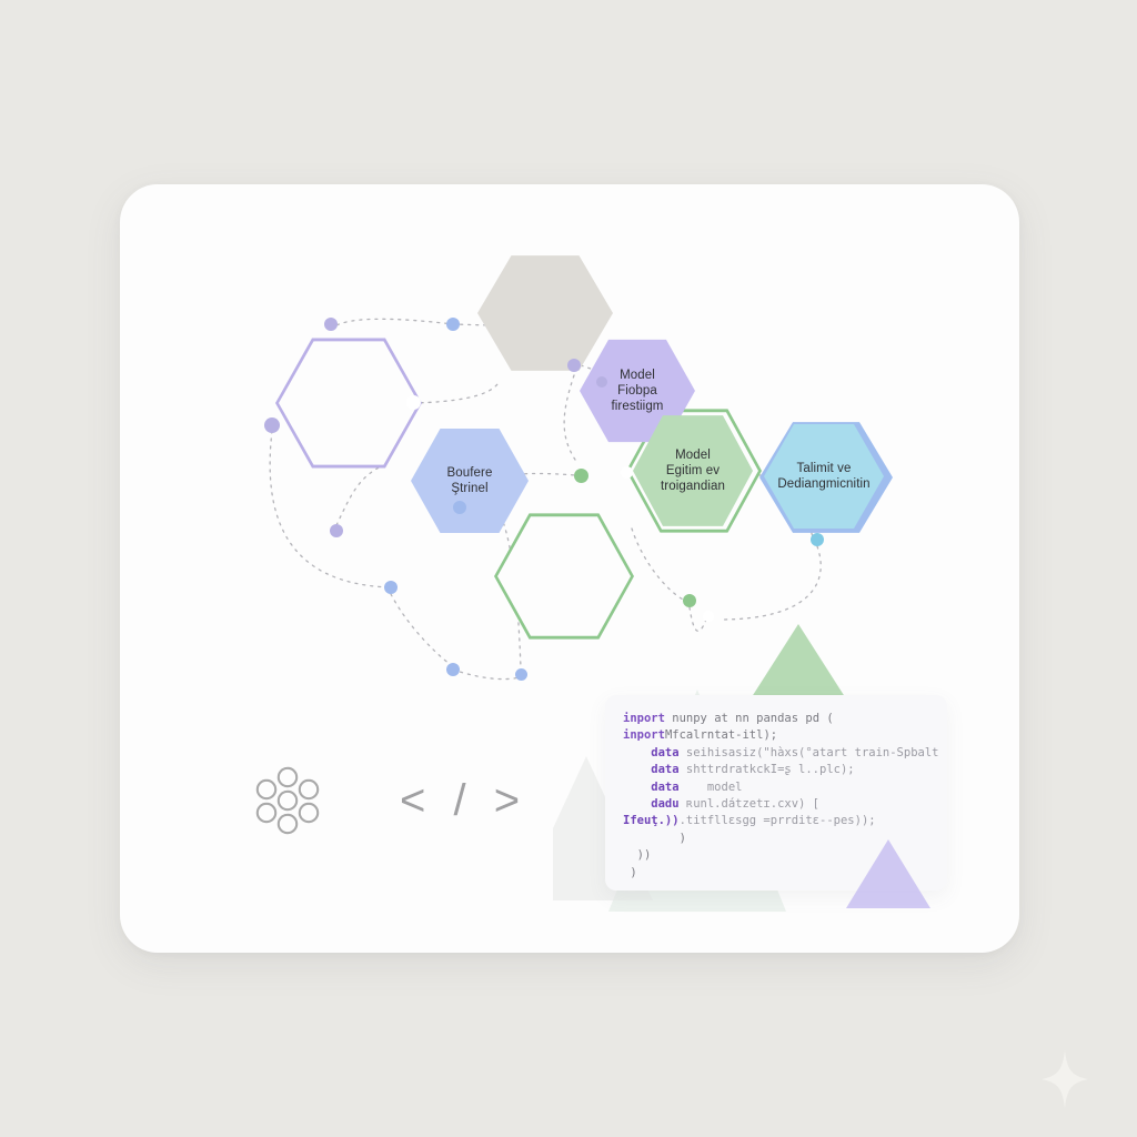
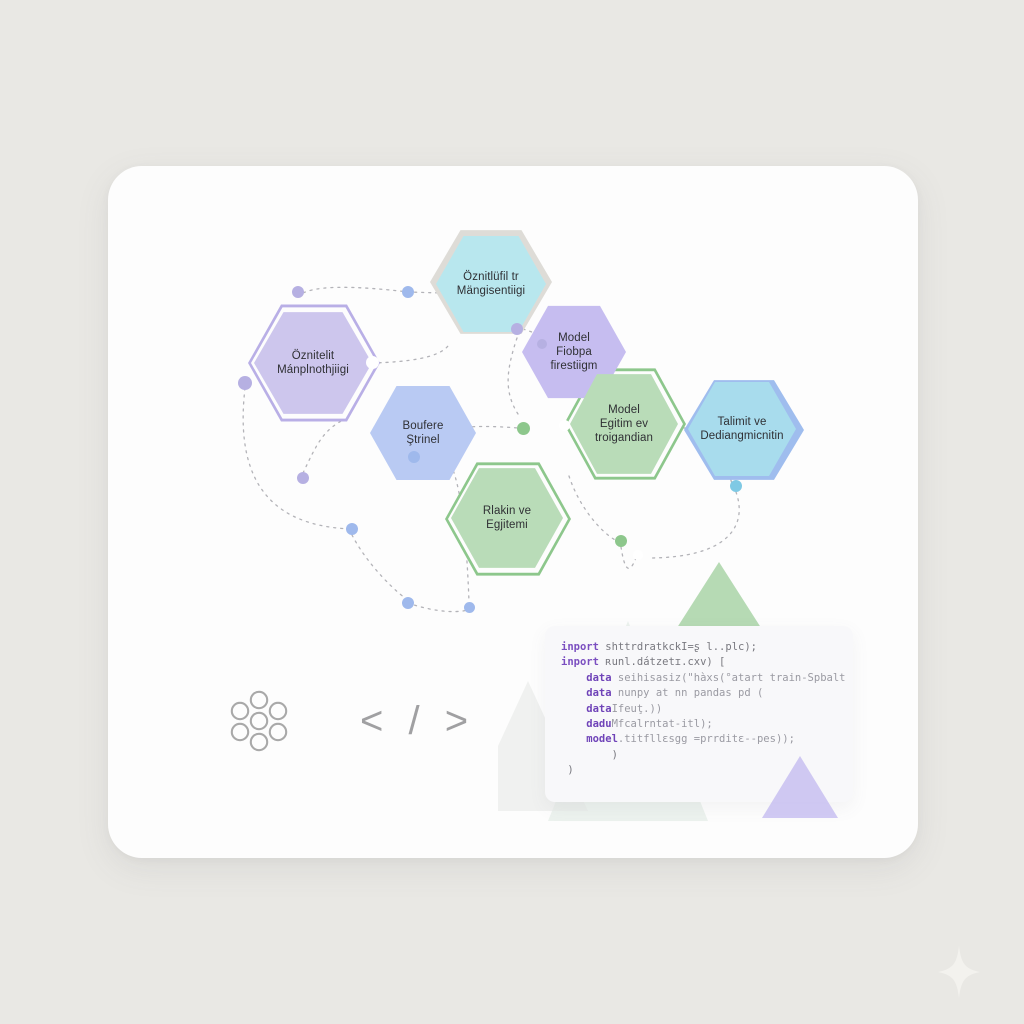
+ Öznitelit
+ Mánplnothjiigi
+ Öznitlüfil tr
+ Mängisentiigi
  Model
  Fiobpa firestiigm
  Boufere
  Ştrinel
  Model
  Egitim ev
  troigandian
  Talimit ve
  Dediangmicnitin
+ Rlakin ve
+ Egjitemi
- inport nunpy at nn pandas pd (
+ inport shttrdratkckI=ʂ l..plc);
- inportMfcalrntat-itl);
+ inport ʀunl.dátzetɪ.cxv) [
  data seihisasiz("hàxs(°atart train-Spbalt
- data shttrdratkckI=ʂ l..plc);
+ data nunpy at nn pandas pd (
- data model
+ dataIfeuţ.))
- dadu ʀunl.dátzetɪ.cxv) [
+ daduMfcalrntat-itl);
- Ifeuţ.)).titfllɛsgg =prrditɛ--pes));
+ model.titfllɛsgg =prrditɛ--pes));
  )
- ))
  )
  < / >
